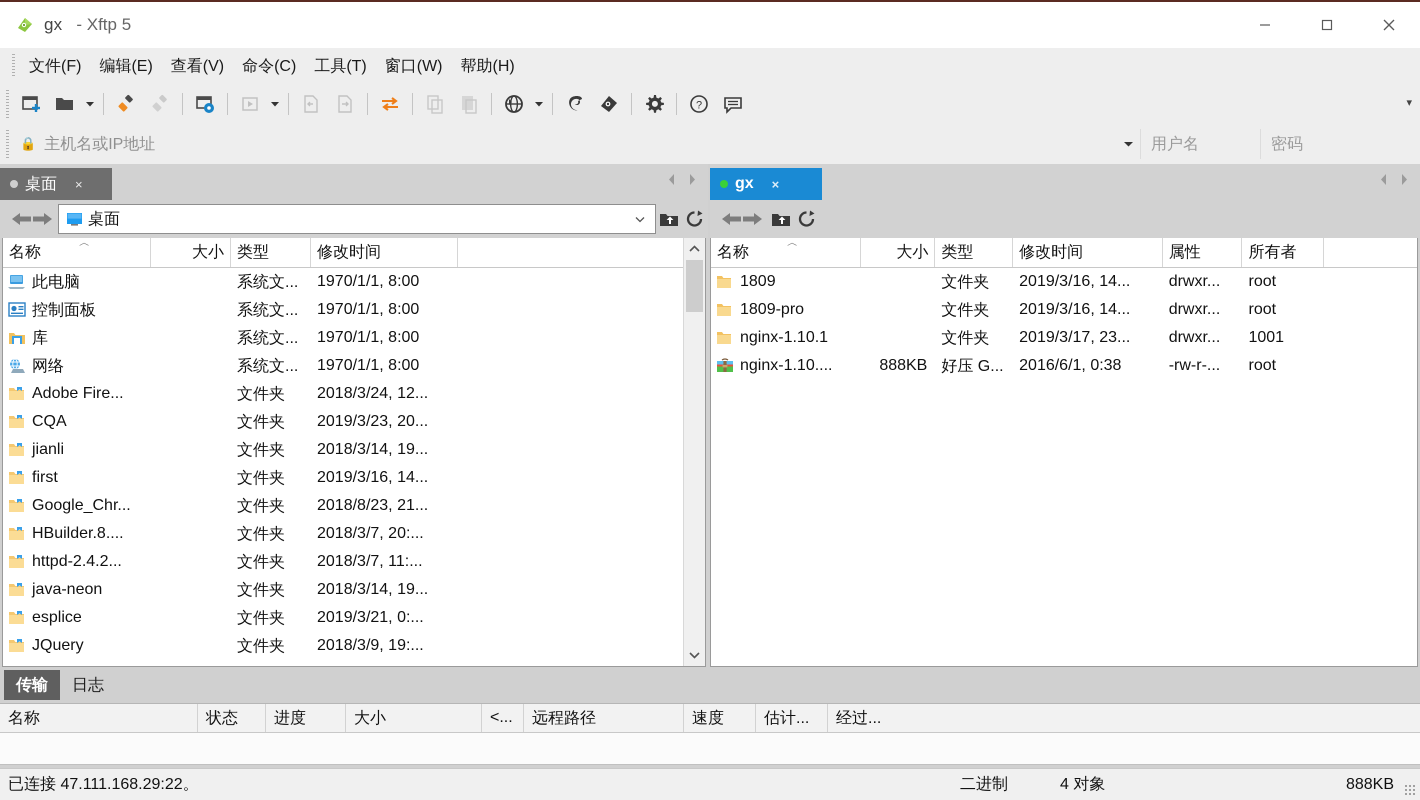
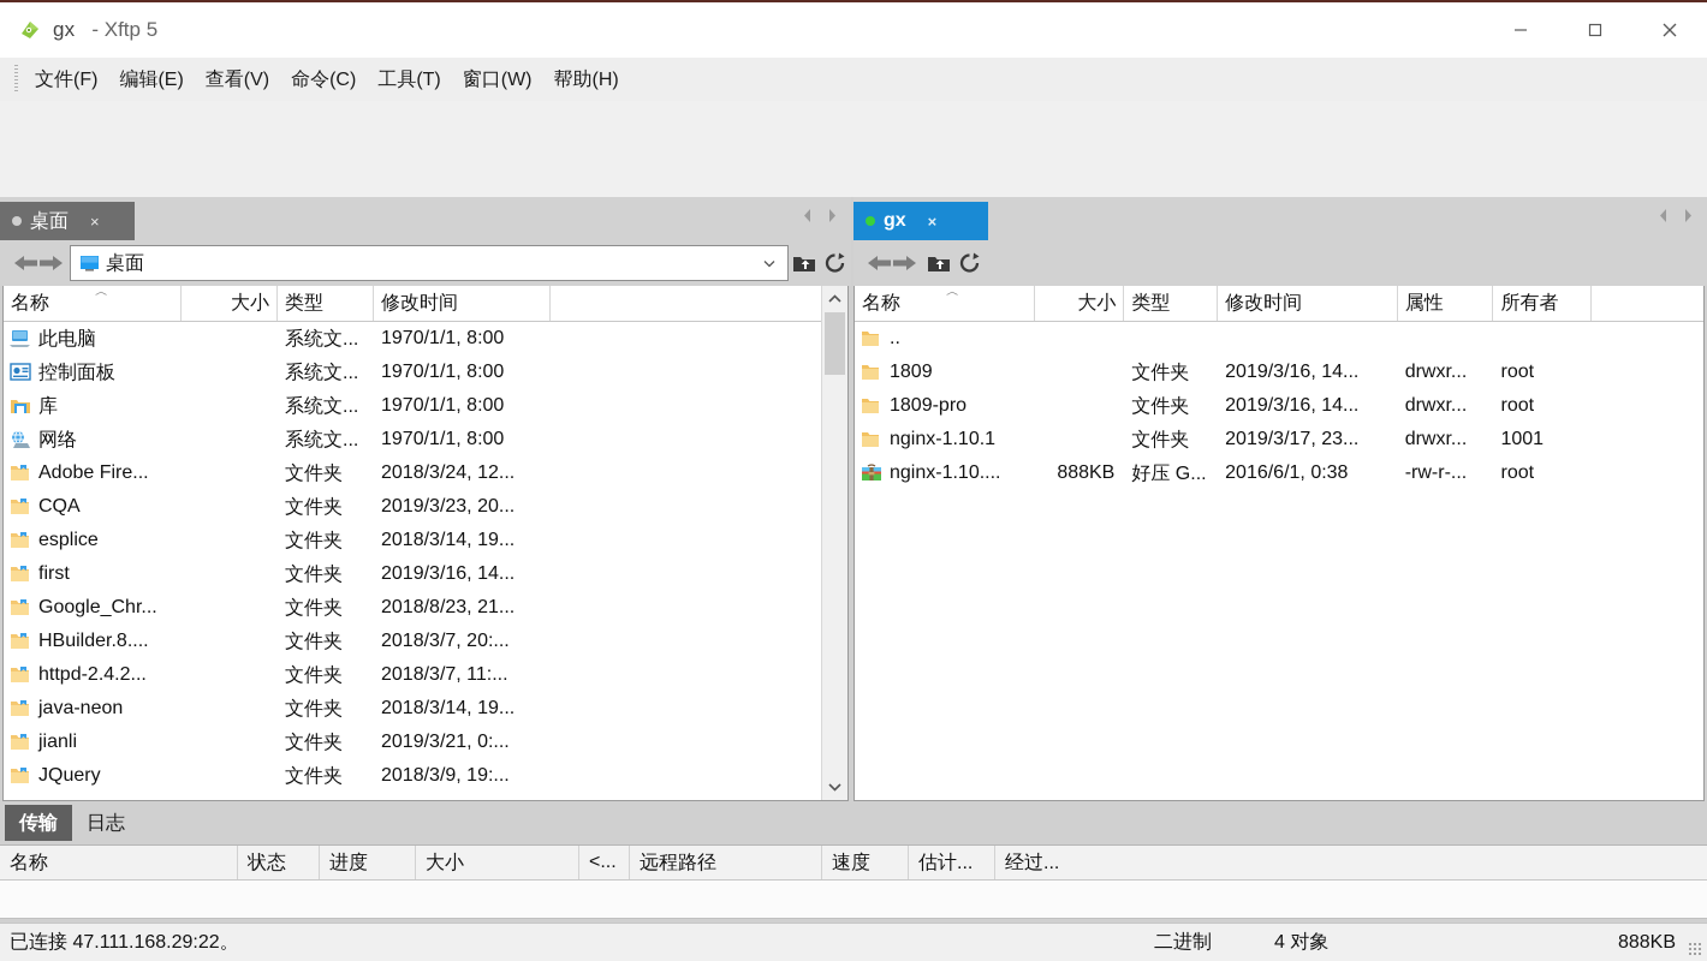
  gx
  - Xftp 5
  文件(F)
  编辑(E)
  查看(V)
  命令(C)
  工具(T)
  窗口(W)
  帮助(H)
- ?
- ▾
- 🔒
- 主机名或IP地址
- 用户名
- 密码
  桌面
  ×
  桌面
  名称
  ︿
  大小
  类型
  修改时间
  此电脑
  系统文...
  1970/1/1, 8:00
  控制面板
  系统文...
  1970/1/1, 8:00
  库
  系统文...
  1970/1/1, 8:00
  网络
  系统文...
  1970/1/1, 8:00
  Adobe Fire...
  文件夹
  2018/3/24, 12...
  CQA
  文件夹
  2019/3/23, 20...
- jianli
+ esplice
  文件夹
  2018/3/14, 19...
  first
  文件夹
  2019/3/16, 14...
  Google_Chr...
  文件夹
  2018/8/23, 21...
  HBuilder.8....
  文件夹
  2018/3/7, 20:...
  httpd-2.4.2...
  文件夹
  2018/3/7, 11:...
  java-neon
  文件夹
  2018/3/14, 19...
- esplice
+ jianli
  文件夹
  2019/3/21, 0:...
  JQuery
  文件夹
  2018/3/9, 19:...
  gx
  ×
  名称
  ︿
  大小
  类型
  修改时间
  属性
  所有者
+ ..
  1809
  文件夹
  2019/3/16, 14...
  drwxr...
  root
  1809-pro
  文件夹
  2019/3/16, 14...
  drwxr...
  root
  nginx-1.10.1
  文件夹
  2019/3/17, 23...
  drwxr...
  1001
  nginx-1.10....
  888KB
  好压 G...
  2016/6/1, 0:38
  -rw-r-...
  root
  传输
  日志
  名称
  状态
  进度
  大小
  <...
  远程路径
  速度
  估计...
  经过...
  已连接 47.111.168.29:22。
  二进制
  4 对象
  888KB
